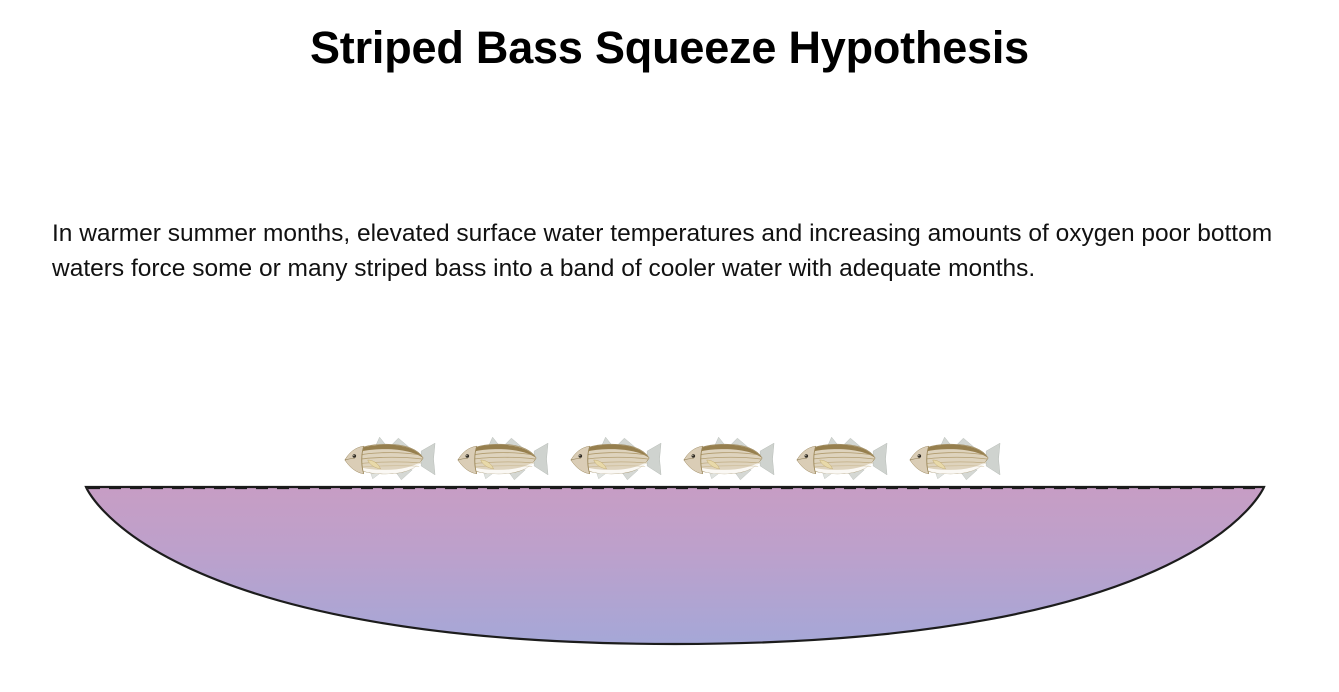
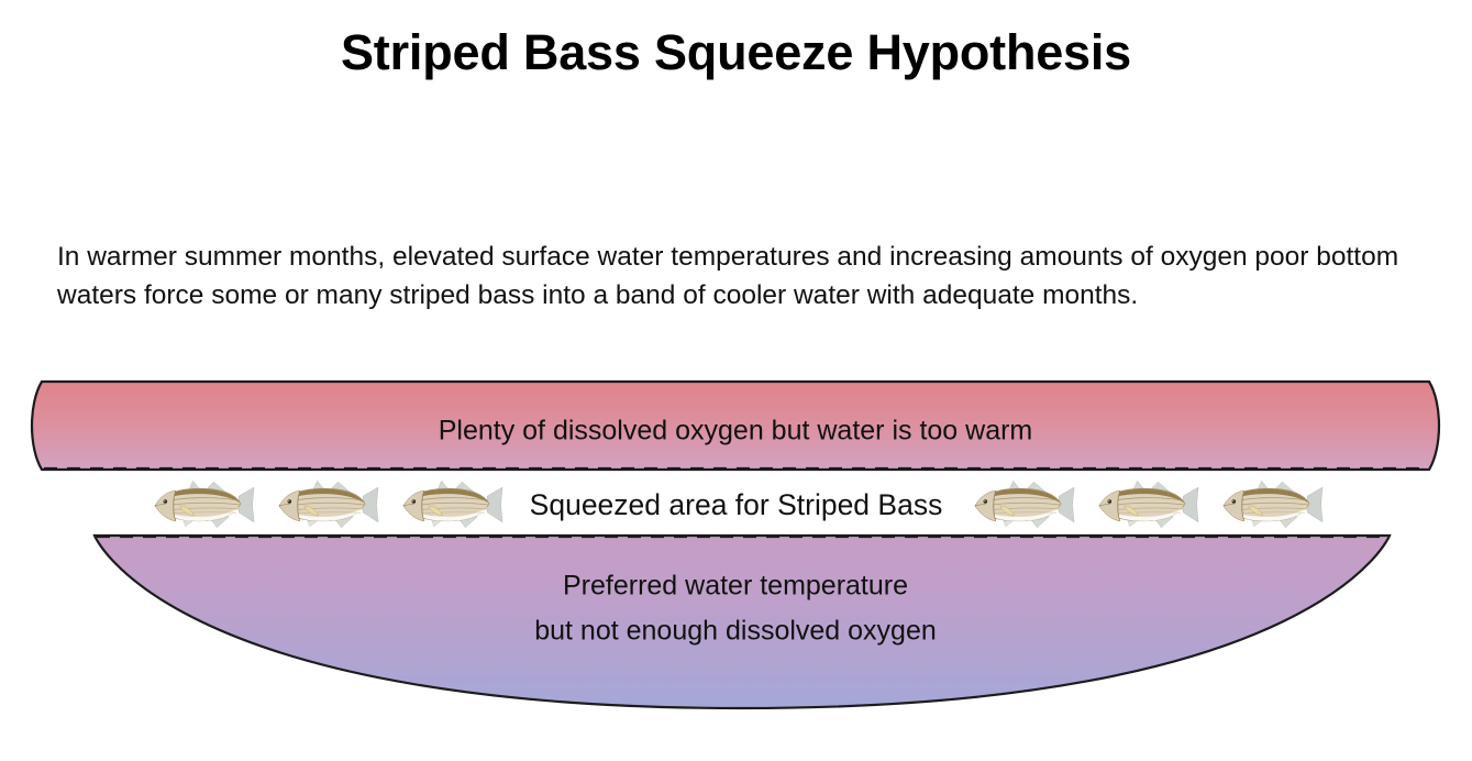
  Striped Bass Squeeze Hypothesis
  In warmer summer months, elevated surface water temperatures and increasing amounts of oxygen poor bottom waters force some or many striped bass into a band of cooler water with adequate months.
+ Plenty of dissolved oxygen but water is too warm
+ Preferred water temperature
+ but not enough dissolved oxygen
+ Squeezed area for Striped Bass
